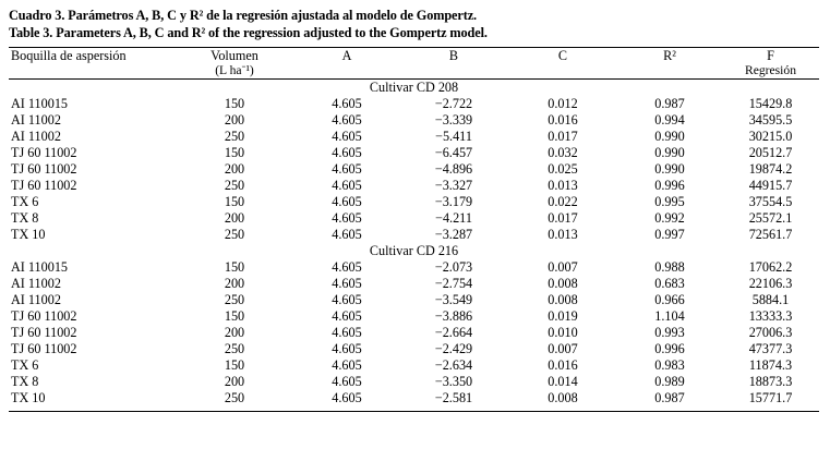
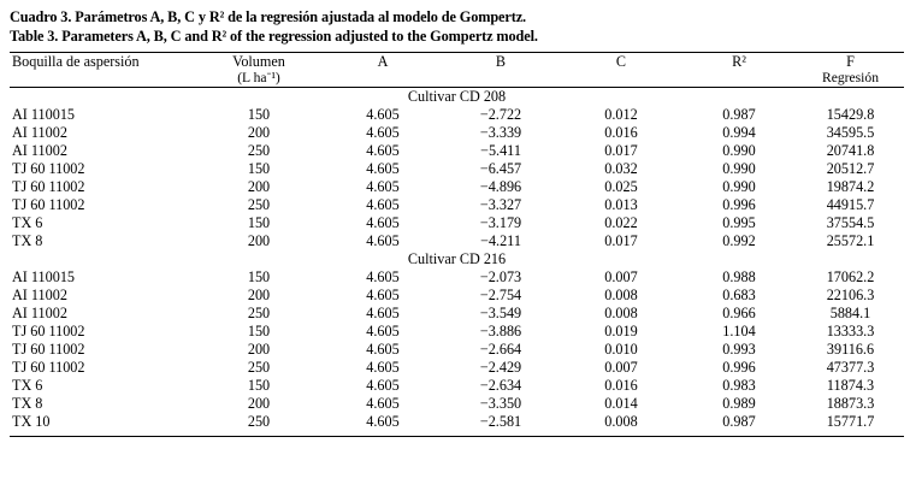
  Cuadro 3. Parámetros A, B, C y R² de la regresión ajustada al modelo de Gompertz.
  Table 3. Parameters A, B, C and R² of the regression adjusted to the Gompertz model.
  Boquilla de aspersión	Volumen (L ha⁻¹)	A	B	C	R²	F Regresión
  Cultivar CD 208
  AI 110015	150	4.605	−2.722	0.012	0.987	15429.8
  AI 11002	200	4.605	−3.339	0.016	0.994	34595.5
- AI 11002	250	4.605	−5.411	0.017	0.990	30215.0
+ AI 11002	250	4.605	−5.411	0.017	0.990	20741.8
  TJ 60 11002	150	4.605	−6.457	0.032	0.990	20512.7
  TJ 60 11002	200	4.605	−4.896	0.025	0.990	19874.2
  TJ 60 11002	250	4.605	−3.327	0.013	0.996	44915.7
  TX 6	150	4.605	−3.179	0.022	0.995	37554.5
  TX 8	200	4.605	−4.211	0.017	0.992	25572.1
- TX 10	250	4.605	−3.287	0.013	0.997	72561.7
  Cultivar CD 216
  AI 110015	150	4.605	−2.073	0.007	0.988	17062.2
  AI 11002	200	4.605	−2.754	0.008	0.683	22106.3
  AI 11002	250	4.605	−3.549	0.008	0.966	5884.1
  TJ 60 11002	150	4.605	−3.886	0.019	1.104	13333.3
- TJ 60 11002	200	4.605	−2.664	0.010	0.993	27006.3
+ TJ 60 11002	200	4.605	−2.664	0.010	0.993	39116.6
  TJ 60 11002	250	4.605	−2.429	0.007	0.996	47377.3
  TX 6	150	4.605	−2.634	0.016	0.983	11874.3
  TX 8	200	4.605	−3.350	0.014	0.989	18873.3
  TX 10	250	4.605	−2.581	0.008	0.987	15771.7
